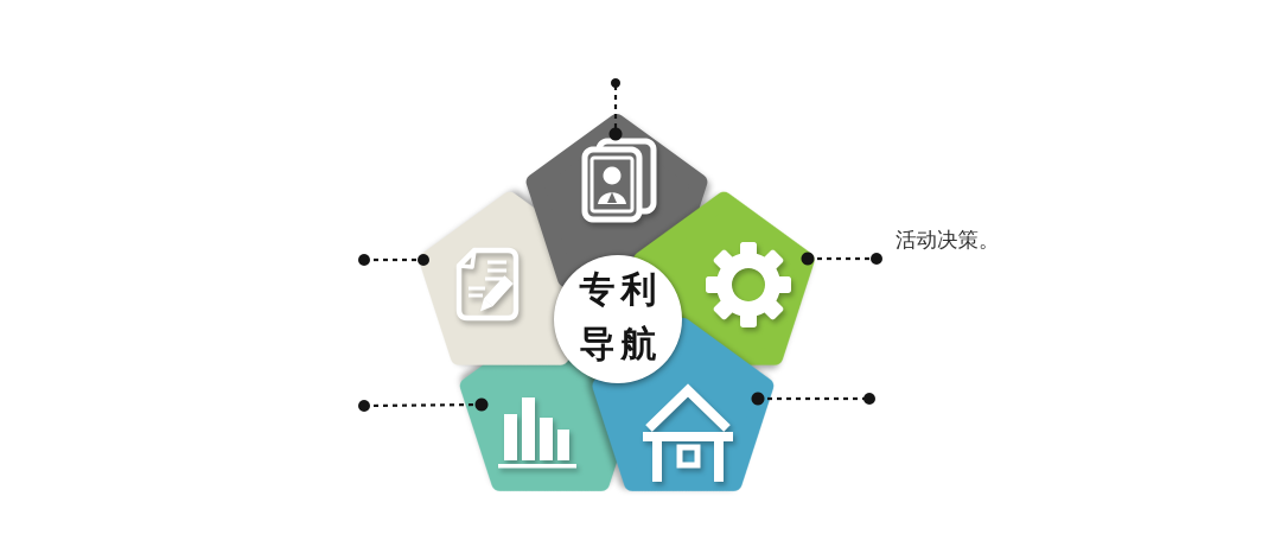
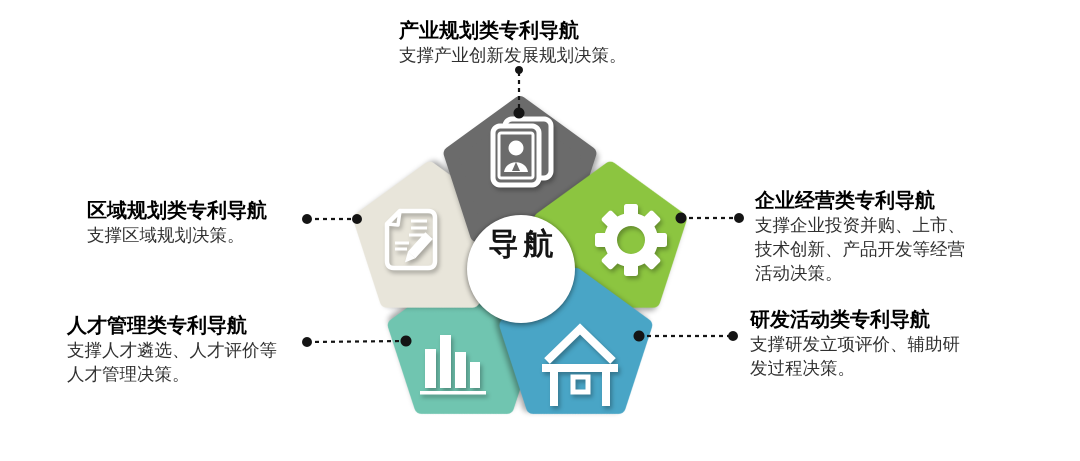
- 专利
  导航
+ 产业规划类专利导航
+ 支撑产业创新发展规划决策。
+ 区域规划类专利导航
+ 支撑区域规划决策。
+ 人才管理类专利导航
+ 支撑人才遴选、人才评价等
+ 人才管理决策。
+ 企业经营类专利导航
+ 支撑企业投资并购、上市、
+ 技术创新、产品开发等经营
  活动决策。
+ 研发活动类专利导航
+ 支撑研发立项评价、辅助研
+ 发过程决策。
